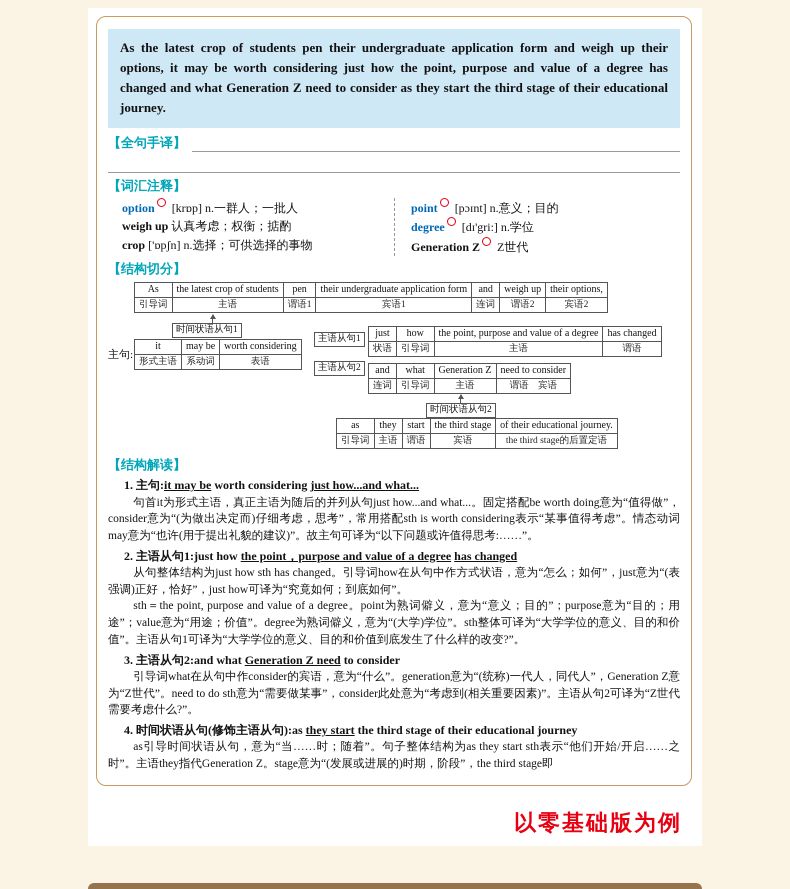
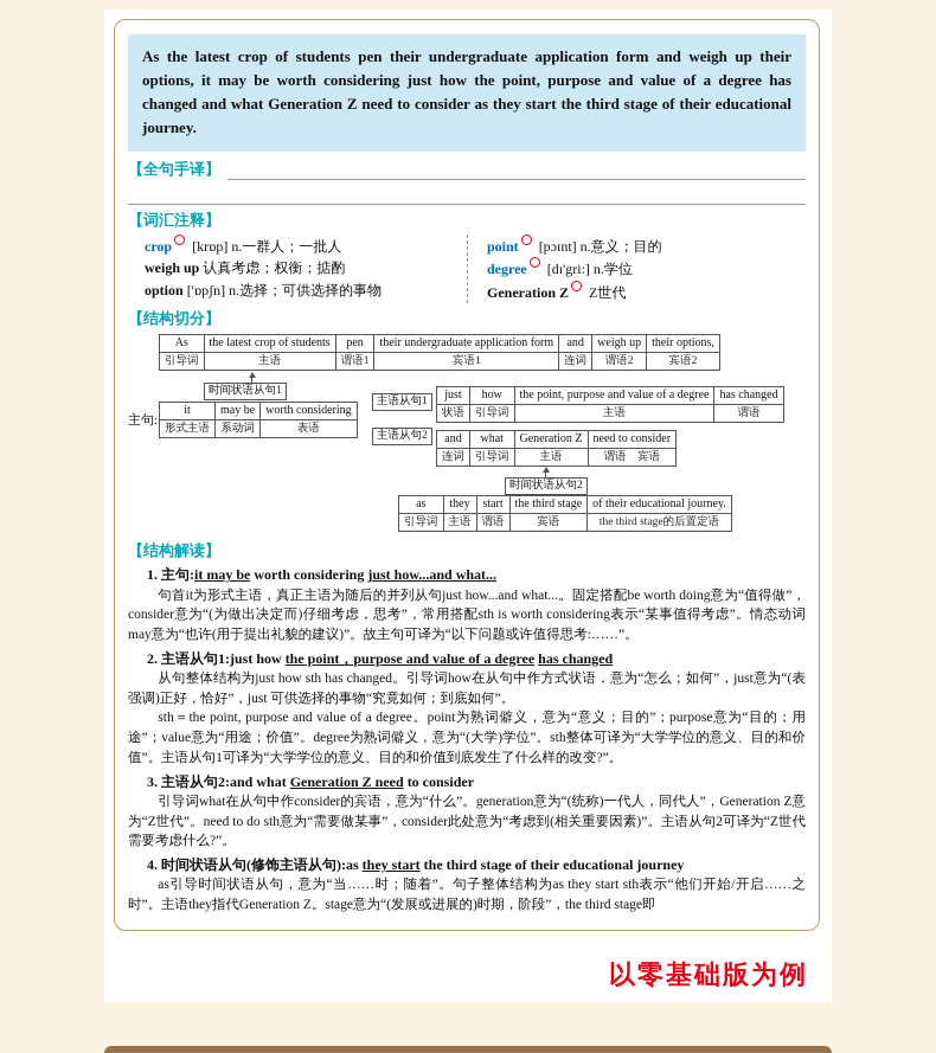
  As the latest crop of students pen their undergraduate application form and weigh up their options, it may be worth considering just how the point, purpose and value of a degree has changed and what Generation Z need to consider as they start the third stage of their educational journey.
  【全句手译】
  【词汇注释】
- option [krɒp] n.一群人；一批人
+ crop [krɒp] n.一群人；一批人
  weigh up 认真考虑；权衡；掂酌
- crop ['ɒpʃn] n.选择；可供选择的事物
+ option ['ɒpʃn] n.选择；可供选择的事物
  point [pɔɪnt] n.意义；目的
  degree [dɪ'gri:] n.学位
  Generation Z Z世代
  【结构切分】
  As	the latest crop of students	pen	their undergraduate application form	and	weigh up	their options,
  引导词	主语	谓语1	宾语1	连词	谓语2	宾语2
  时间状语从句1
  主句:
  it	may be	worth considering
  形式主语	系动词	表语
  主语从句1
  主语从句2
  just	how	the point, purpose and value of a degree	has changed
  状语	引导词	主语	谓语
  and	what	Generation Z	need to consider
  连词	引导词	主语	谓语 宾语
  时间状语从句2
  as	they	start	the third stage	of their educational journey.
  引导词	主语	谓语	宾语	the third stage的后置定语
  【结构解读】
  1. 主句:it may be worth considering just how...and what...
  句首it为形式主语，真正主语为随后的并列从句just how...and what...。固定搭配be worth doing意为“值得做”，consider意为“(为做出决定而)仔细考虑，思考”，常用搭配sth is worth considering表示“某事值得考虑”。情态动词may意为“也许(用于提出礼貌的建议)”。故主句可译为“以下问题或许值得思考:……”。
  2. 主语从句1:just how the point，purpose and value of a degree has changed
- 从句整体结构为just how sth has changed。引导词how在从句中作方式状语，意为“怎么；如何”，just意为“(表强调)正好，恰好”，just how可译为“究竟如何；到底如何”。
+ 从句整体结构为just how sth has changed。引导词how在从句中作方式状语，意为“怎么；如何”，just意为“(表强调)正好，恰好”，just 可供选择的事物“究竟如何；到底如何”。
  sth＝the point, purpose and value of a degree。point为熟词僻义，意为“意义；目的”；purpose意为“目的；用途”；value意为“用途；价值”。degree为熟词僻义，意为“(大学)学位”。sth整体可译为“大学学位的意义、目的和价值”。主语从句1可译为“大学学位的意义、目的和价值到底发生了什么样的改变?”。
  3. 主语从句2:and what Generation Z need to consider
  引导词what在从句中作consider的宾语，意为“什么”。generation意为“(统称)一代人，同代人”，Generation Z意为“Z世代”。need to do sth意为“需要做某事”，consider此处意为“考虑到(相关重要因素)”。主语从句2可译为“Z世代需要考虑什么?”。
  4. 时间状语从句(修饰主语从句):as they start the third stage of their educational journey
  as引导时间状语从句，意为“当……时；随着”。句子整体结构为as they start sth表示“他们开始/开启……之时”。主语they指代Generation Z。stage意为“(发展或进展的)时期，阶段”，the third stage即
  以零基础版为例
